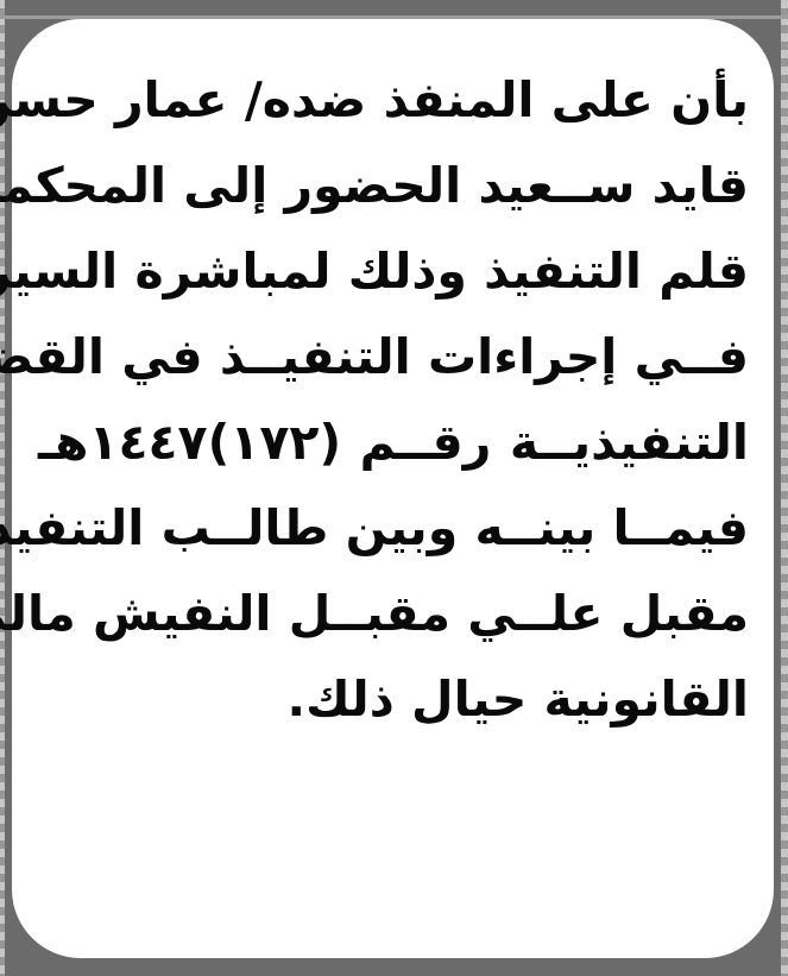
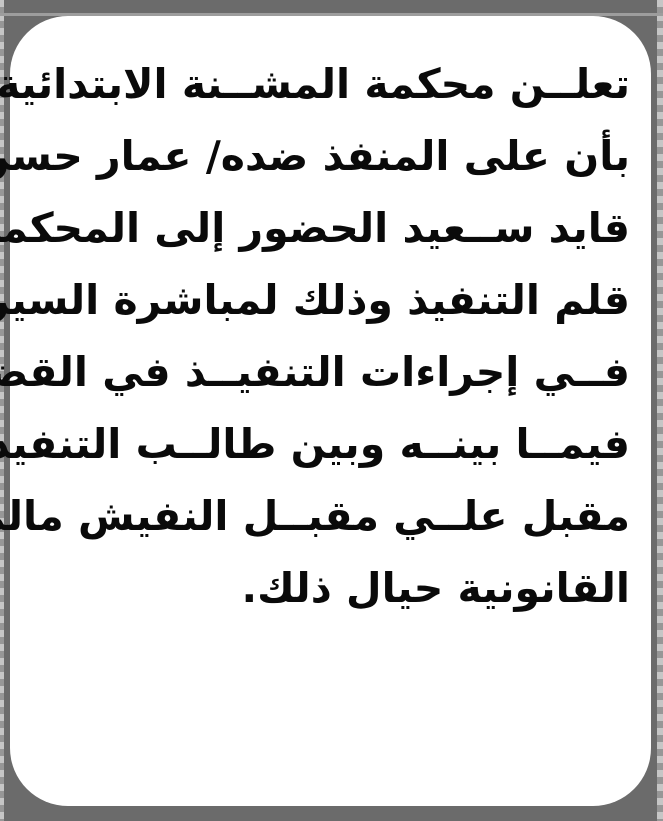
+ تعلــن محكمة المشــنة الابتدائية
  بأن على المنفذ ضده/ عمار حس
  قايد ســعيد الحضور إلى المحكم
  قلم التنفيذ وذلك لمباشرة السي
  فــي إجراءات التنفيــذ في القض
- التنفيذيــة رقــم (١٧٢)١٤٤٧هـ
  فيمــا بينــه وبين طالــب التنفيذ
  مقبل علــي مقبــل النفيش مال
  القانونية حيال ذلك.
